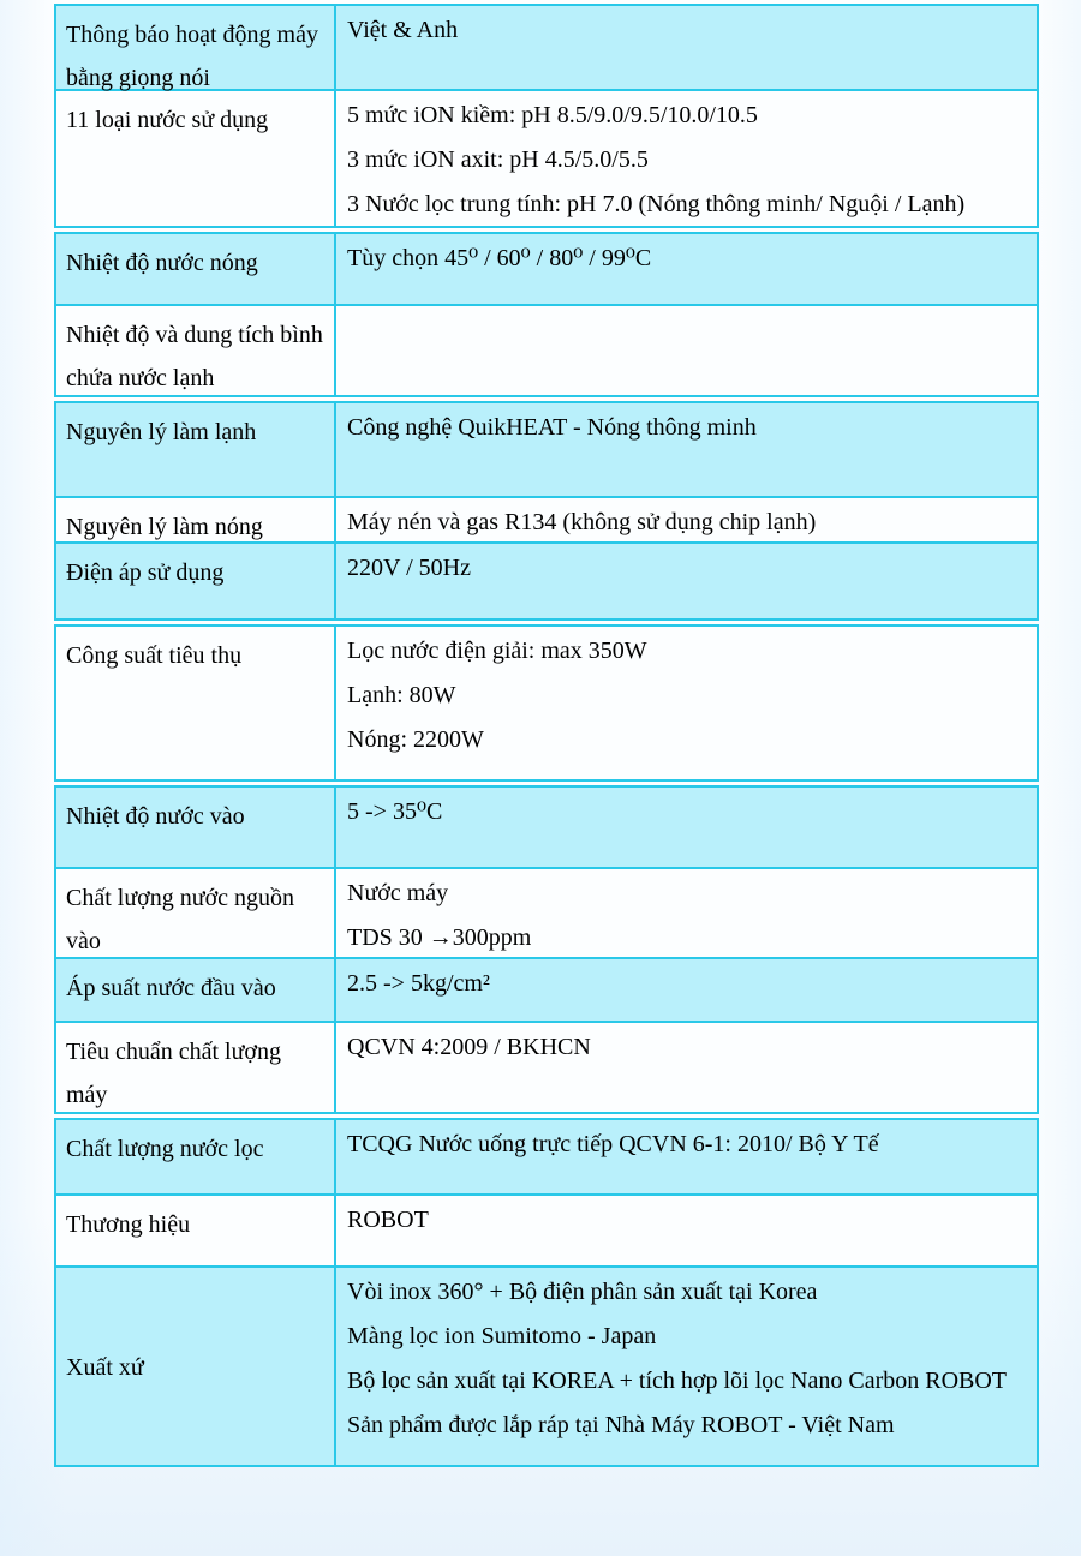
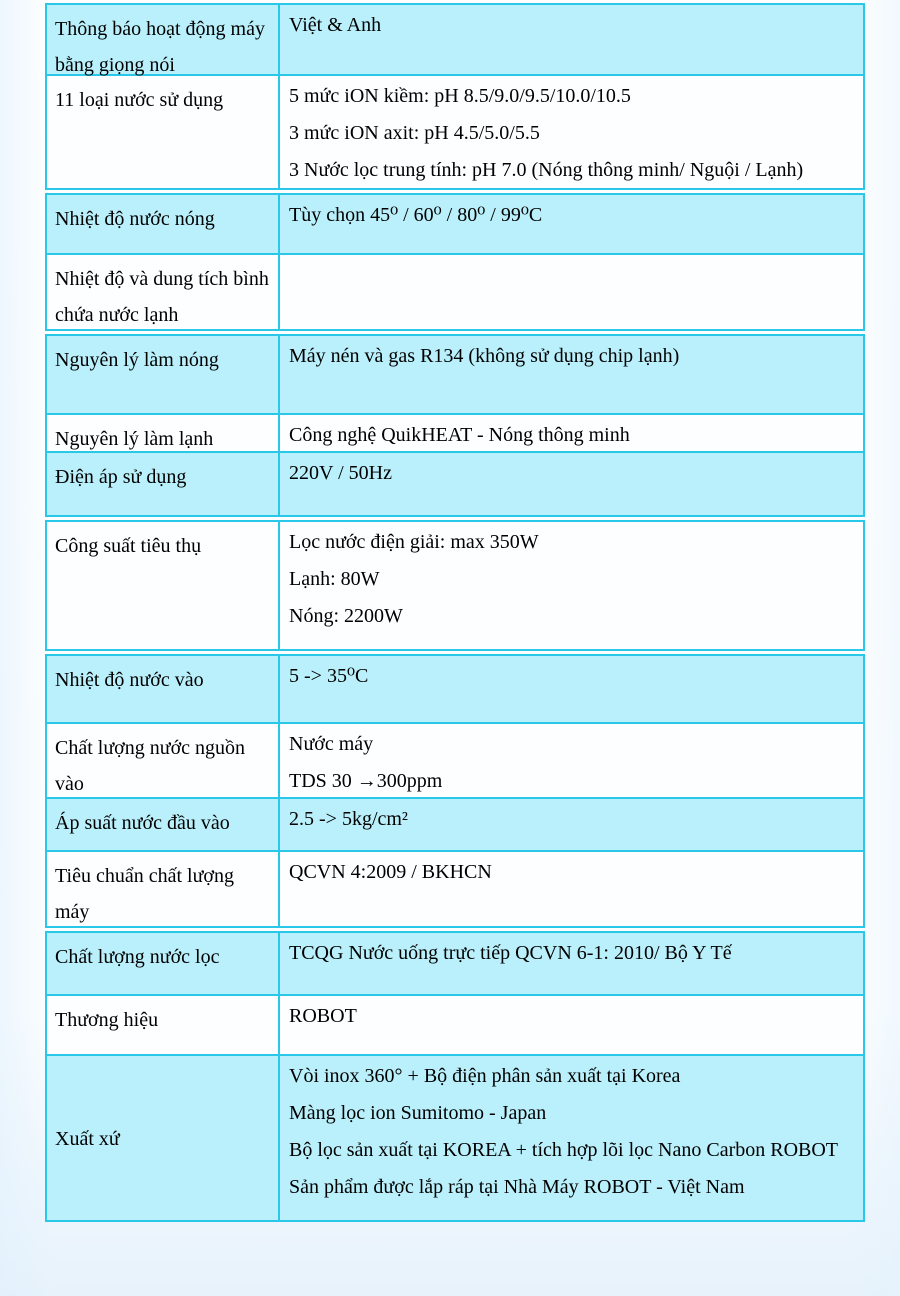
  Thông báo hoạt động máy bằng giọng nói
  Việt & Anh
  11 loại nước sử dụng
  5 mức iON kiềm: pH 8.5/9.0/9.5/10.0/10.5
  3 mức iON axit: pH 4.5/5.0/5.5
  3 Nước lọc trung tính: pH 7.0 (Nóng thông minh/ Nguội / Lạnh)
  Nhiệt độ nước nóng
  Tùy chọn 45⁰ / 60⁰ / 80⁰ / 99⁰C
  Nhiệt độ và dung tích bình chứa nước lạnh
- Nguyên lý làm lạnh
+ Nguyên lý làm nóng
- Công nghệ QuikHEAT - Nóng thông minh
+ Máy nén và gas R134 (không sử dụng chip lạnh)
- Nguyên lý làm nóng
+ Nguyên lý làm lạnh
- Máy nén và gas R134 (không sử dụng chip lạnh)
+ Công nghệ QuikHEAT - Nóng thông minh
  Điện áp sử dụng
  220V / 50Hz
  Công suất tiêu thụ
  Lọc nước điện giải: max 350W
  Lạnh: 80W
  Nóng: 2200W
  Nhiệt độ nước vào
  5 -> 35⁰C
  Chất lượng nước nguồn vào
  Nước máy
  TDS 30 →300ppm
  Áp suất nước đầu vào
  2.5 -> 5kg/cm²
  Tiêu chuẩn chất lượng máy
  QCVN 4:2009 / BKHCN
  Chất lượng nước lọc
  TCQG Nước uống trực tiếp QCVN 6-1: 2010/ Bộ Y Tế
  Thương hiệu
  ROBOT
  Xuất xứ
  Vòi inox 360° + Bộ điện phân sản xuất tại Korea
  Màng lọc ion Sumitomo - Japan
  Bộ lọc sản xuất tại KOREA + tích hợp lõi lọc Nano Carbon ROBOT
  Sản phẩm được lắp ráp tại Nhà Máy ROBOT - Việt Nam
